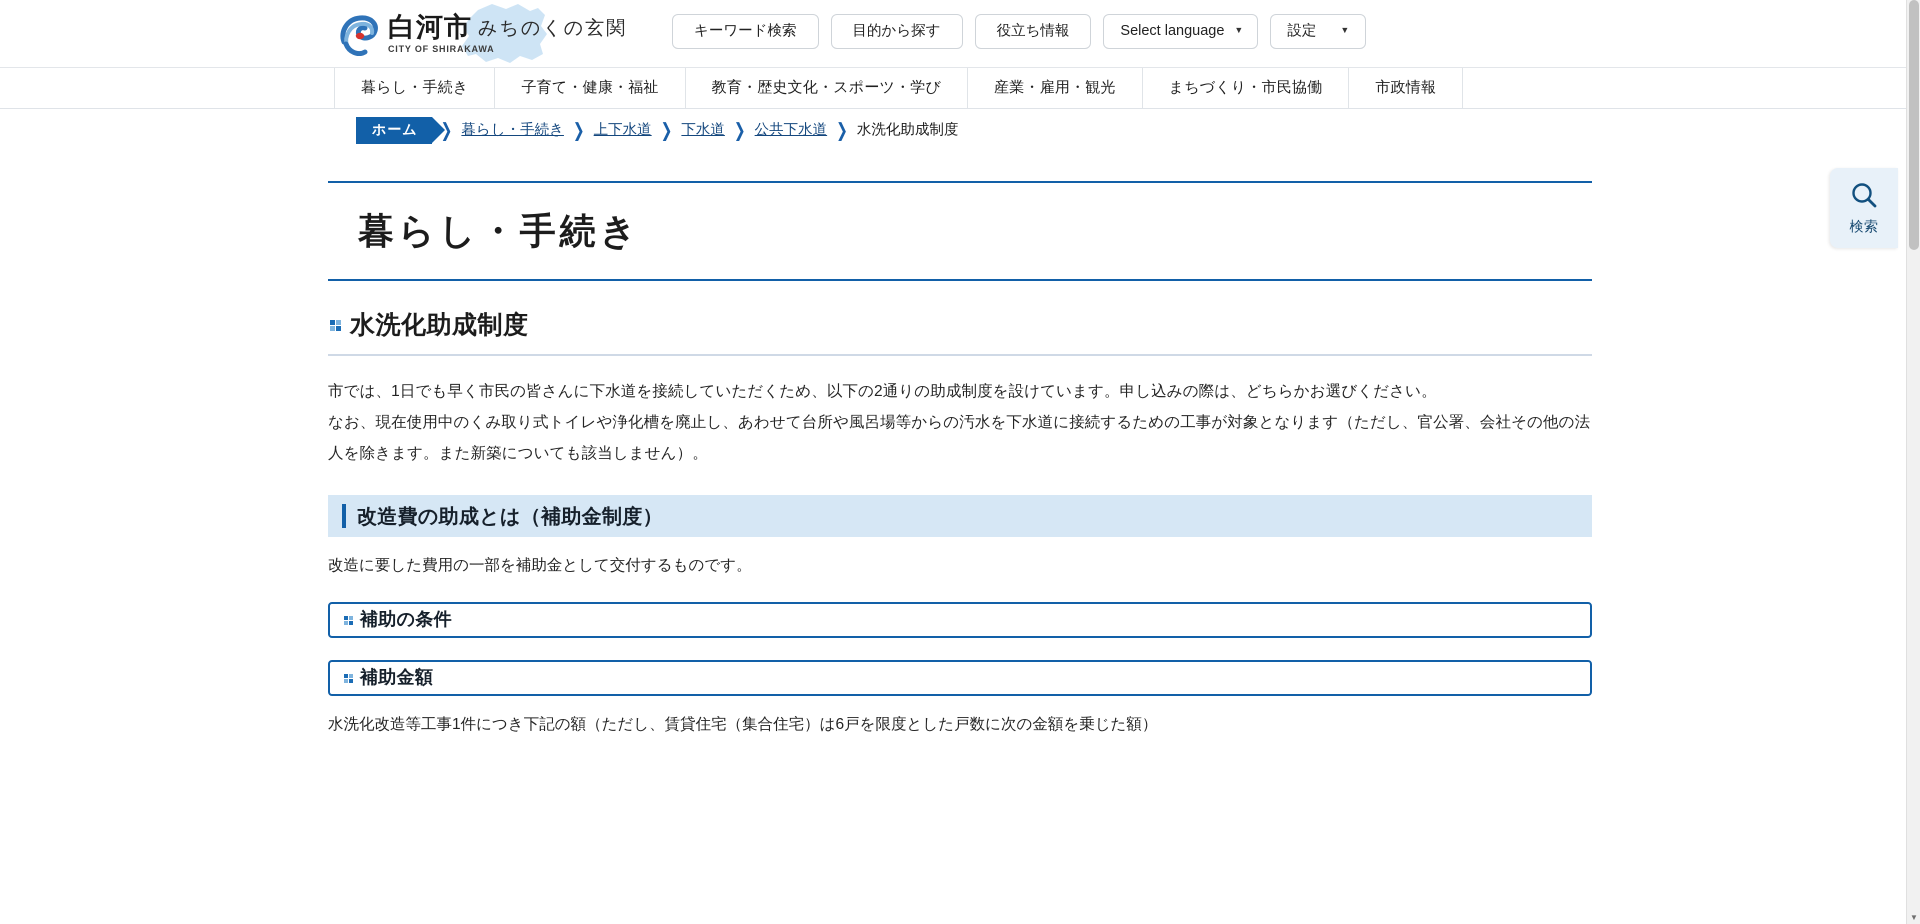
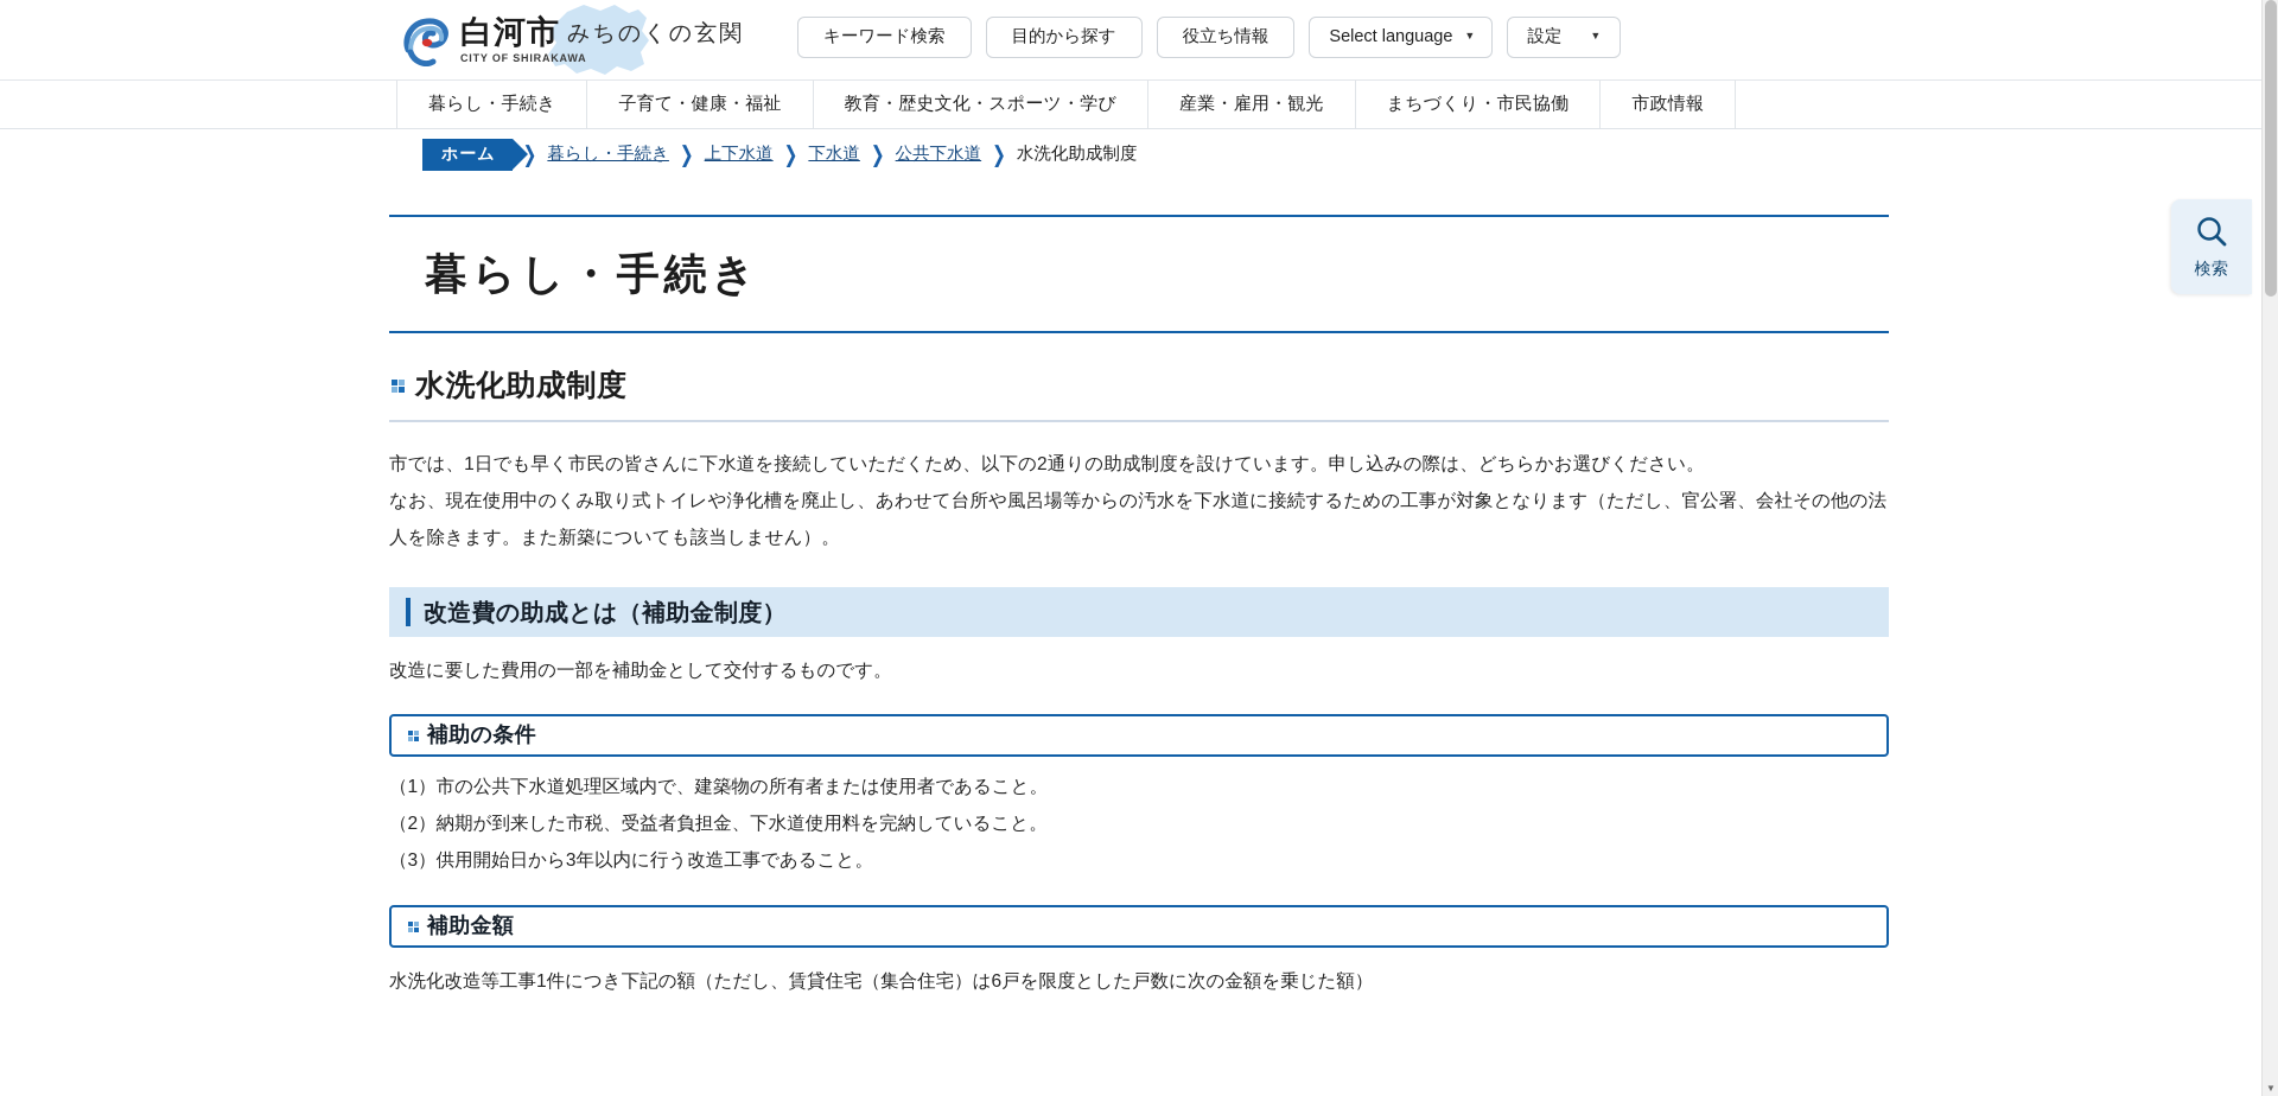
  白河市
  みちのくの玄関
  CITY OF SHIRAKAWA
  キーワード検索
  目的から探す
  役立ち情報
  Select language
  ▼
  設定
  ▼
  暮らし・手続き
  子育て・健康・福祉
  教育・歴史文化・スポーツ・学び
  産業・雇用・観光
  まちづくり・市民協働
  市政情報
  ホーム
  ❯
  暮らし・手続き
  ❯
  上下水道
  ❯
  下水道
  ❯
  公共下水道
  ❯
  水洗化助成制度
  暮らし・手続き
  水洗化助成制度
  市では、1日でも早く市民の皆さんに下水道を接続していただくため、以下の2通りの助成制度を設けています。申し込みの際は、どちらかお選びください。
  なお、現在使用中のくみ取り式トイレや浄化槽を廃止し、あわせて台所や風呂場等からの汚水を下水道に接続するための工事が対象となります（ただし、官公署、会社その他の法人を除きます。また新築についても該当しません）。
  改造費の助成とは（補助金制度）
  改造に要した費用の一部を補助金として交付するものです。
  補助の条件
+ （1）市の公共下水道処理区域内で、建築物の所有者または使用者であること。
+ （2）納期が到来した市税、受益者負担金、下水道使用料を完納していること。
+ （3）供用開始日から3年以内に行う改造工事であること。
  補助金額
  水洗化改造等工事1件につき下記の額（ただし、賃貸住宅（集合住宅）は6戸を限度とした戸数に次の金額を乗じた額）
  検索
  ▼
